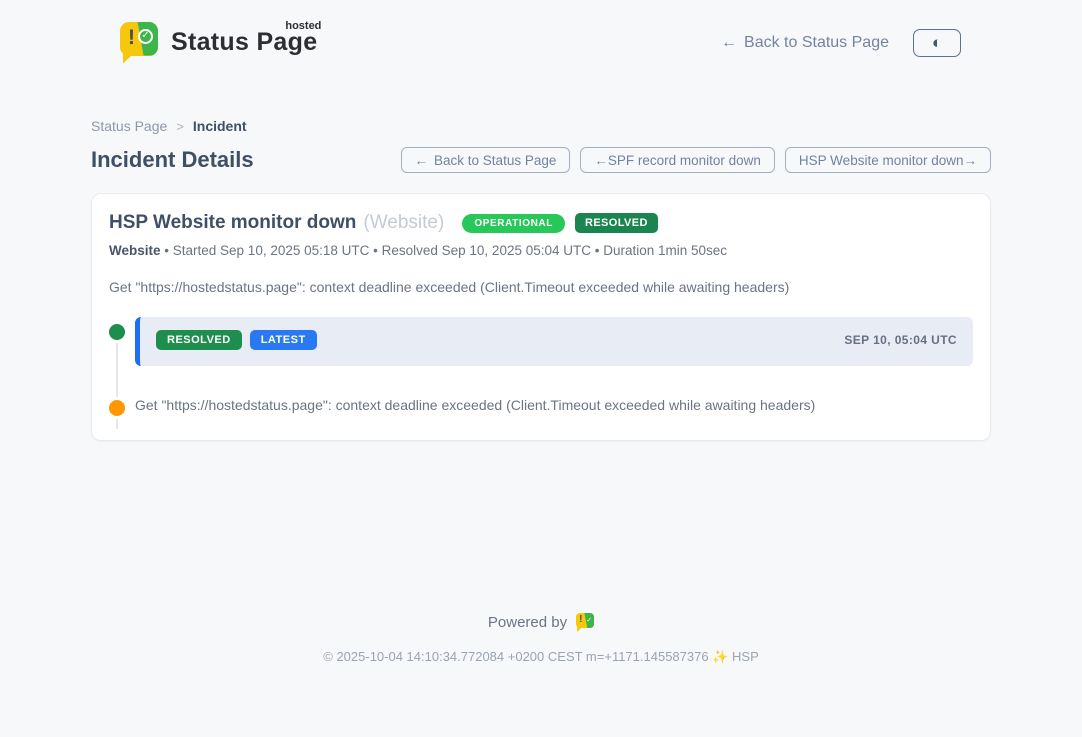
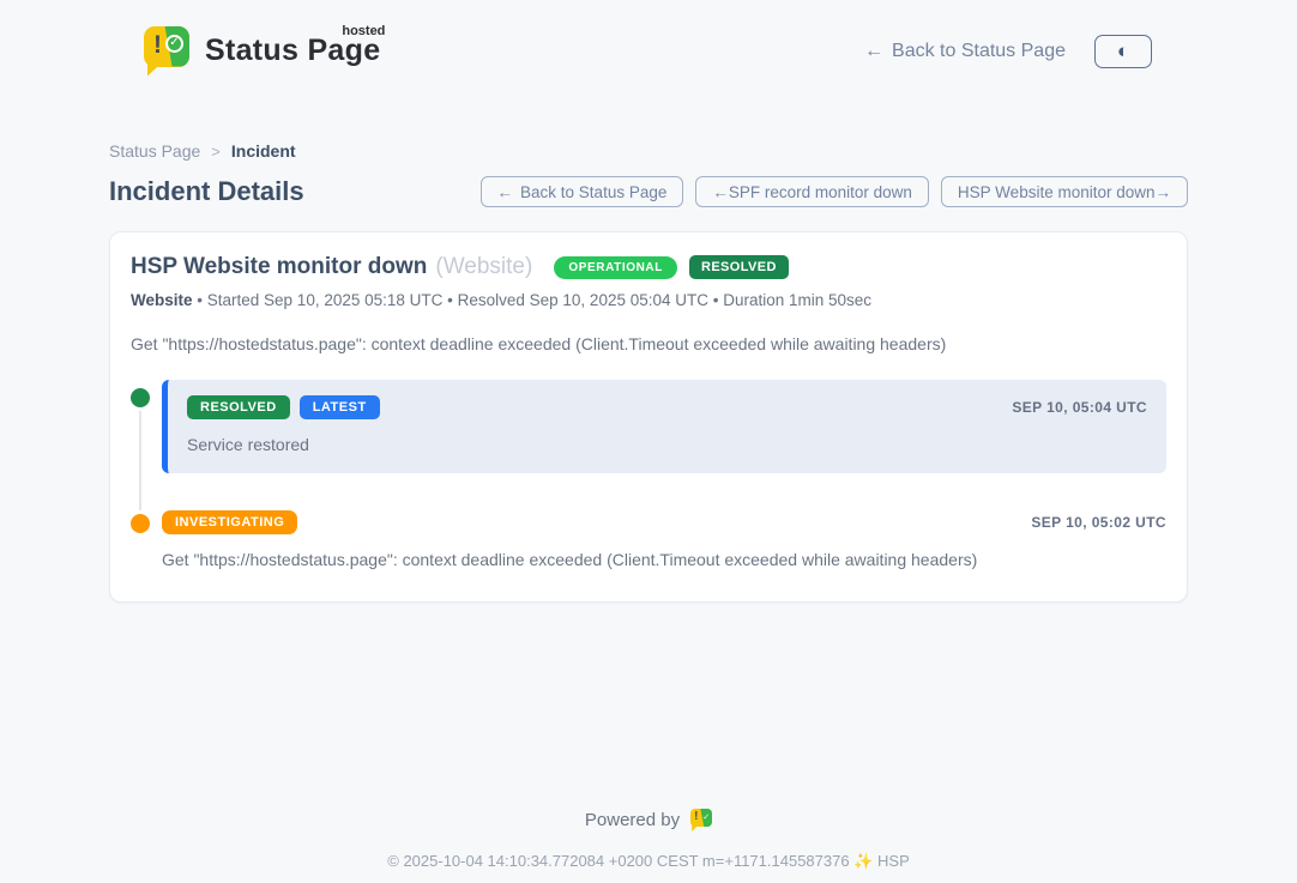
  !
  ✓
  Status Page
  hosted
  ←
  Back to Status Page
  ◐
  Status Page
  >
  Incident
  Incident Details
  ←
  Back to Status Page
  ←
  SPF record monitor down
  HSP Website monitor down
  →
  HSP Website monitor down
  (Website)
  OPERATIONAL
  RESOLVED
  Website • Started Sep 10, 2025 05:18 UTC • Resolved Sep 10, 2025 05:04 UTC • Duration 1min 50sec
  Get "https://hostedstatus.page": context deadline exceeded (Client.Timeout exceeded while awaiting headers)
  RESOLVED
  LATEST
  SEP 10, 05:04 UTC
+ Service restored
+ INVESTIGATING
+ SEP 10, 05:02 UTC
  Get "https://hostedstatus.page": context deadline exceeded (Client.Timeout exceeded while awaiting headers)
  Powered by
  !
  © 2025-10-04 14:10:34.772084 +0200 CEST m=+1171.145587376 ✨ HSP
